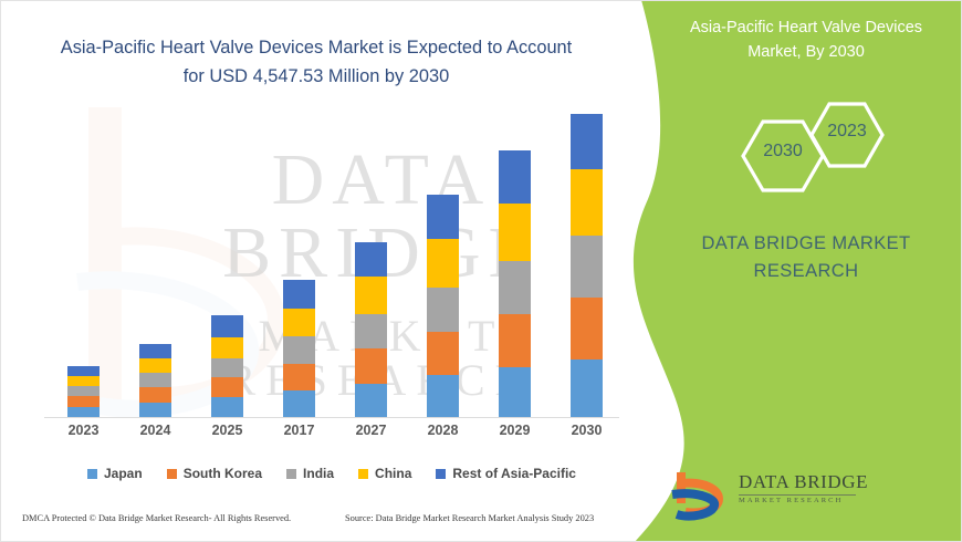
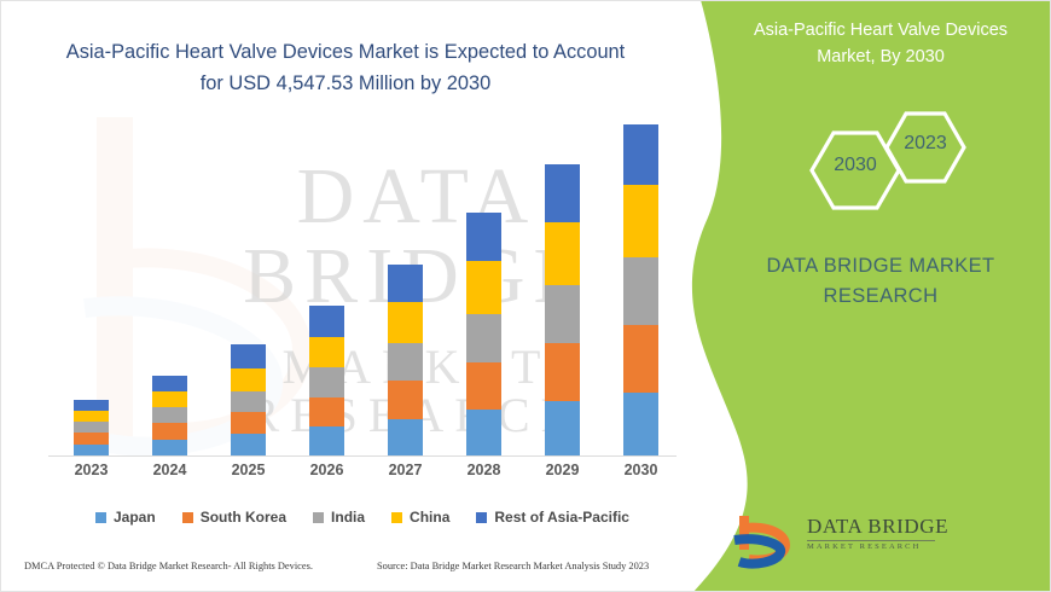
  DATA BRID
  Asia-Pacific Heart Valve Devices
  Market, By 2030
  2030
  2023
  DATA BRIDGE MARKET
  RESEARCH
  DATA BRIDGE
  Asia-Pacific Heart Valve Devices Market is Expected to Account
  for USD 4,547.53 Million by 2030
  2023
  2024
  2025
- 2017
+ 2026
  2027
  2028
  2029
  2030
  Japan
  South Korea
  India
  China
  Rest of Asia-Pacific
- DMCA Protected © Data Bridge Market Research- All Rights Reserved.
+ DMCA Protected © Data Bridge Market Research- All Rights Devices.
  Source: Data Bridge Market Research Market Analysis Study 2023
